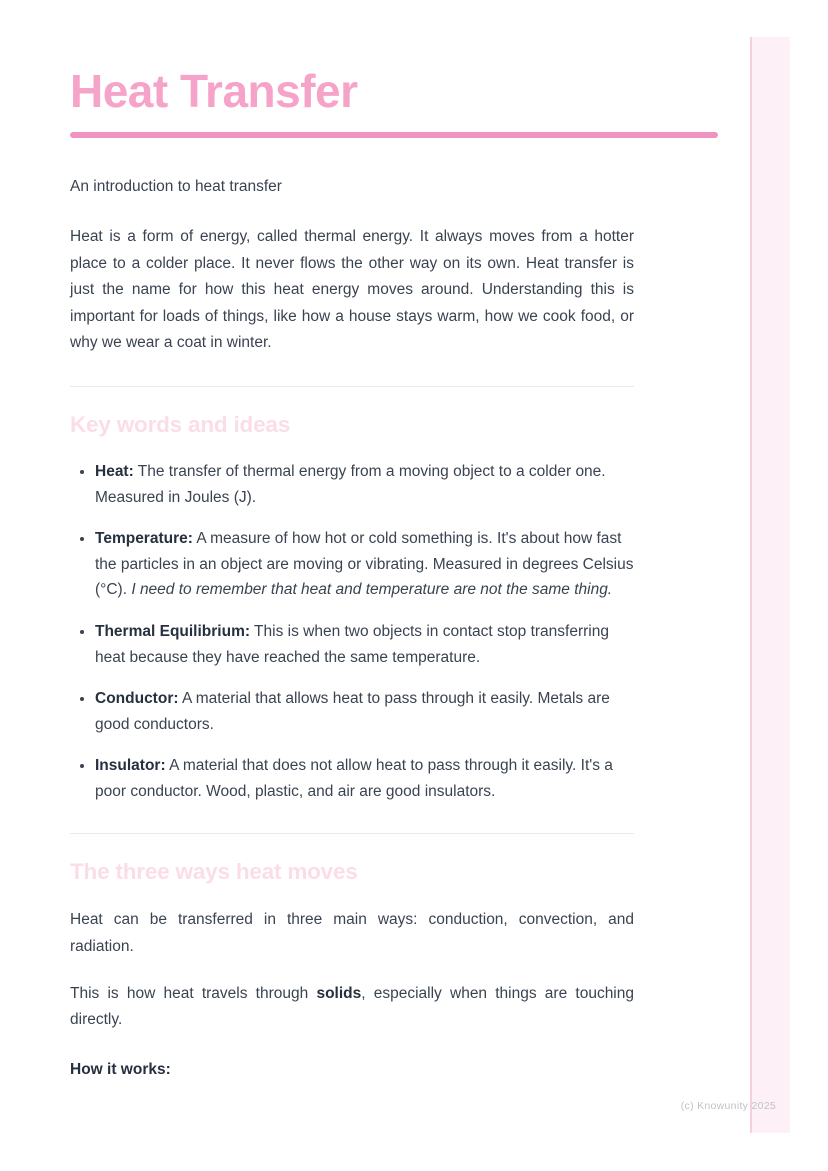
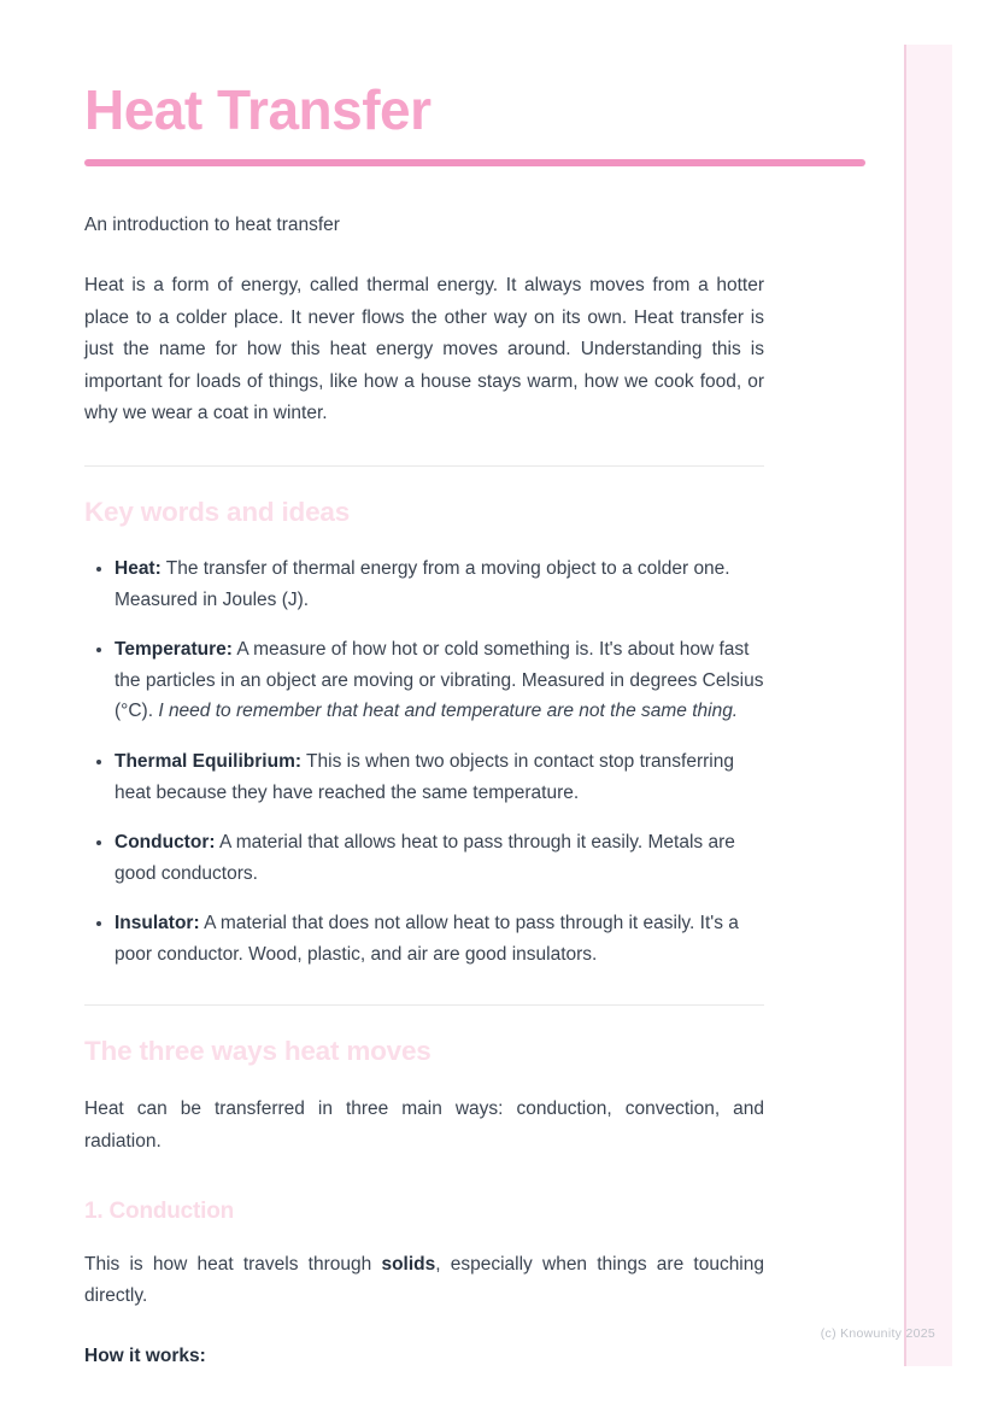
  Heat Transfer
  An introduction to heat transfer
  Heat is a form of energy, called thermal energy. It always moves from a hotter place to a colder place. It never flows the other way on its own. Heat transfer is just the name for how this heat energy moves around. Understanding this is important for loads of things, like how a house stays warm, how we cook food, or why we wear a coat in winter.
  Key words and ideas
  Heat: The transfer of thermal energy from a moving object to a colder one. Measured in Joules (J).
  Temperature: A measure of how hot or cold something is. It's about how fast the particles in an object are moving or vibrating. Measured in degrees Celsius (°C). I need to remember that heat and temperature are not the same thing.
  Thermal Equilibrium: This is when two objects in contact stop transferring heat because they have reached the same temperature.
  Conductor: A material that allows heat to pass through it easily. Metals are good conductors.
  Insulator: A material that does not allow heat to pass through it easily. It's a poor conductor. Wood, plastic, and air are good insulators.
  The three ways heat moves
  Heat can be transferred in three main ways: conduction, convection, and radiation.
+ 1. Conduction
  This is how heat travels through solids, especially when things are touching directly.
  How it works:
  (c) Knowunity 2025
